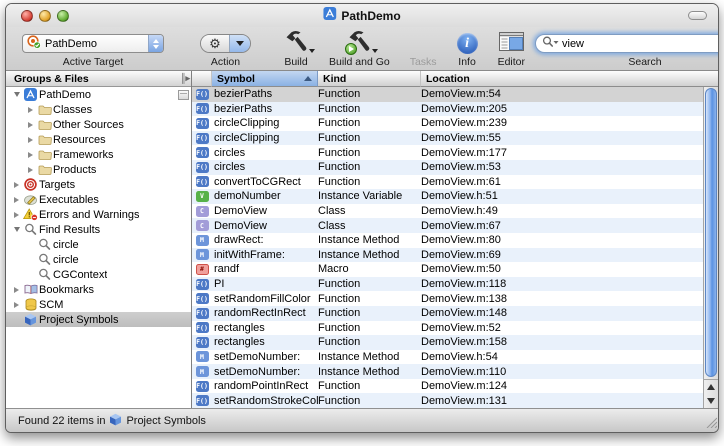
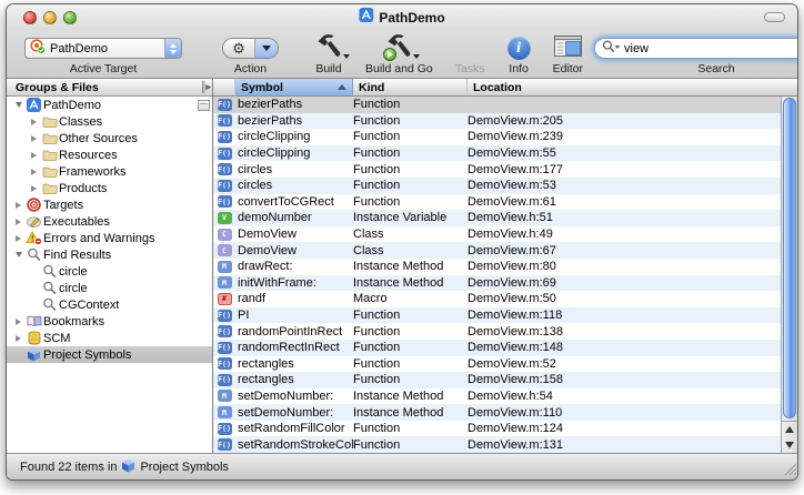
  PathDemo
  PathDemo
  Active Target
  ⚙
  Action
  Build
  Build and Go
  Tasks
  i
  Info
  Editor
  view
  Search
  Groups & Files
  ║▸
  PathDemo
  Classes
  Other Sources
  Resources
  Frameworks
  Products
  Targets
  Executables
  Errors and Warnings
  Find Results
  circle
  circle
  CGContext
  Bookmarks
  SCM
  Project Symbols
  Symbol
  Kind
  Location
  F()
  bezierPaths
  Function
- DemoView.m:54
  F()
  bezierPaths
  Function
  DemoView.m:205
  F()
  circleClipping
  Function
  DemoView.m:239
  F()
  circleClipping
  Function
  DemoView.m:55
  F()
  circles
  Function
  DemoView.m:177
  F()
  circles
  Function
  DemoView.m:53
  F()
  convertToCGRect
  Function
  DemoView.m:61
  V
  demoNumber
  Instance Variable
  DemoView.h:51
  C
  DemoView
  Class
  DemoView.h:49
  C
  DemoView
  Class
  DemoView.m:67
  M
  drawRect:
  Instance Method
  DemoView.m:80
  M
  initWithFrame:
  Instance Method
  DemoView.m:69
  #
  randf
  Macro
  DemoView.m:50
  F()
  PI
  Function
  DemoView.m:118
  F()
- setRandomFillColor
+ randomPointInRect
  Function
  DemoView.m:138
  F()
  randomRectInRect
  Function
  DemoView.m:148
  F()
  rectangles
  Function
  DemoView.m:52
  F()
  rectangles
  Function
  DemoView.m:158
  M
  setDemoNumber:
  Instance Method
  DemoView.h:54
  M
  setDemoNumber:
  Instance Method
  DemoView.m:110
  F()
- randomPointInRect
+ setRandomFillColor
  Function
  DemoView.m:124
  F()
  setRandomStrokeCol
  Function
  DemoView.m:131
  Found 22 items in
  Project Symbols
